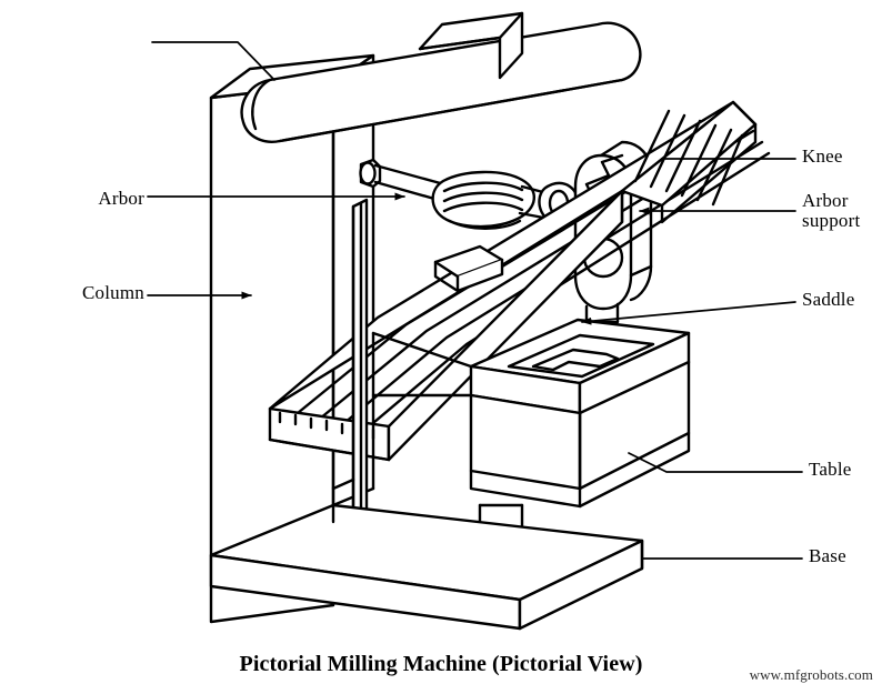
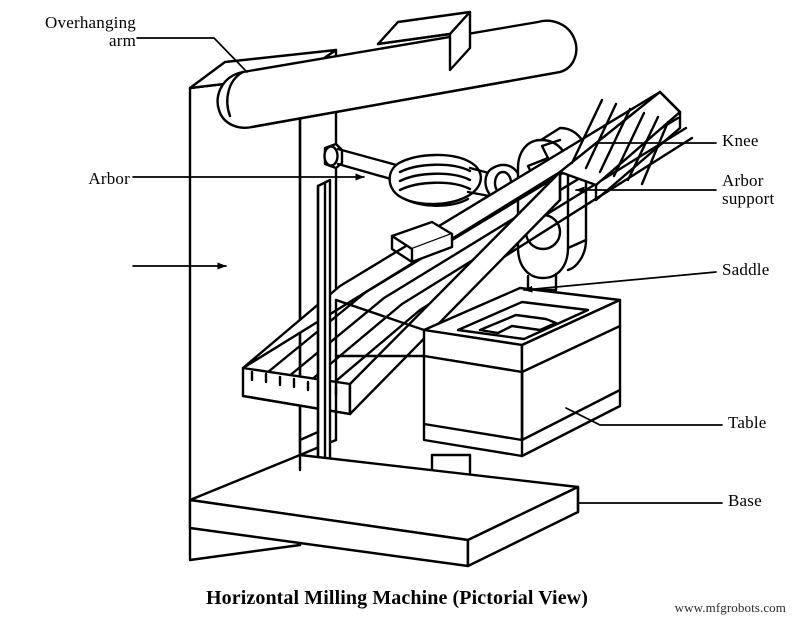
+ Overhanging
+ arm
  Arbor
- Column
  Knee
  Arbor
  support
  Saddle
  Table
  Base
- Pictorial Milling Machine (Pictorial View)
+ Horizontal Milling Machine (Pictorial View)
  www.mfgrobots.com
